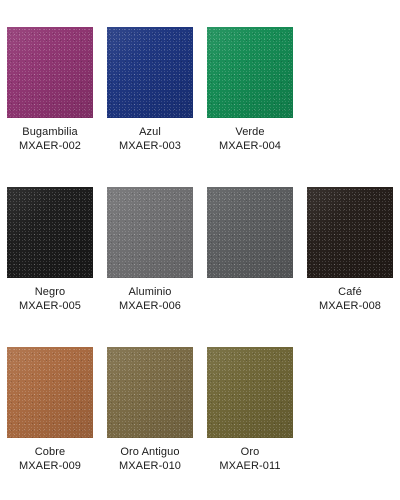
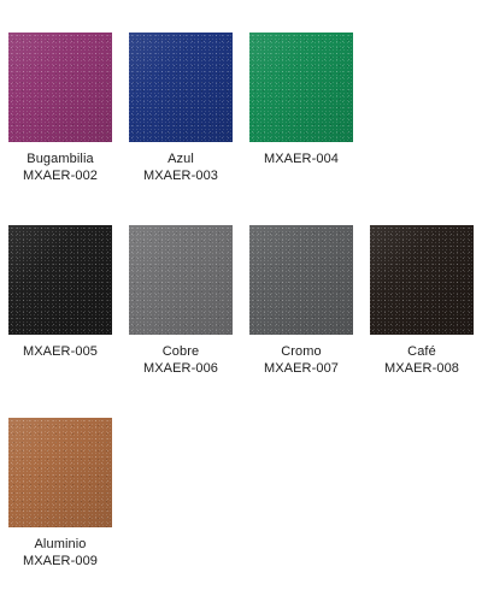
  Bugambilia
  MXAER-002
  Azul
  MXAER-003
- Verde
  MXAER-004
- Negro
  MXAER-005
- Aluminio
+ Cobre
  MXAER-006
+ Cromo
+ MXAER-007
  Café
  MXAER-008
- Cobre
+ Aluminio
  MXAER-009
- Oro Antiguo
- MXAER-010
- Oro
- MXAER-011
